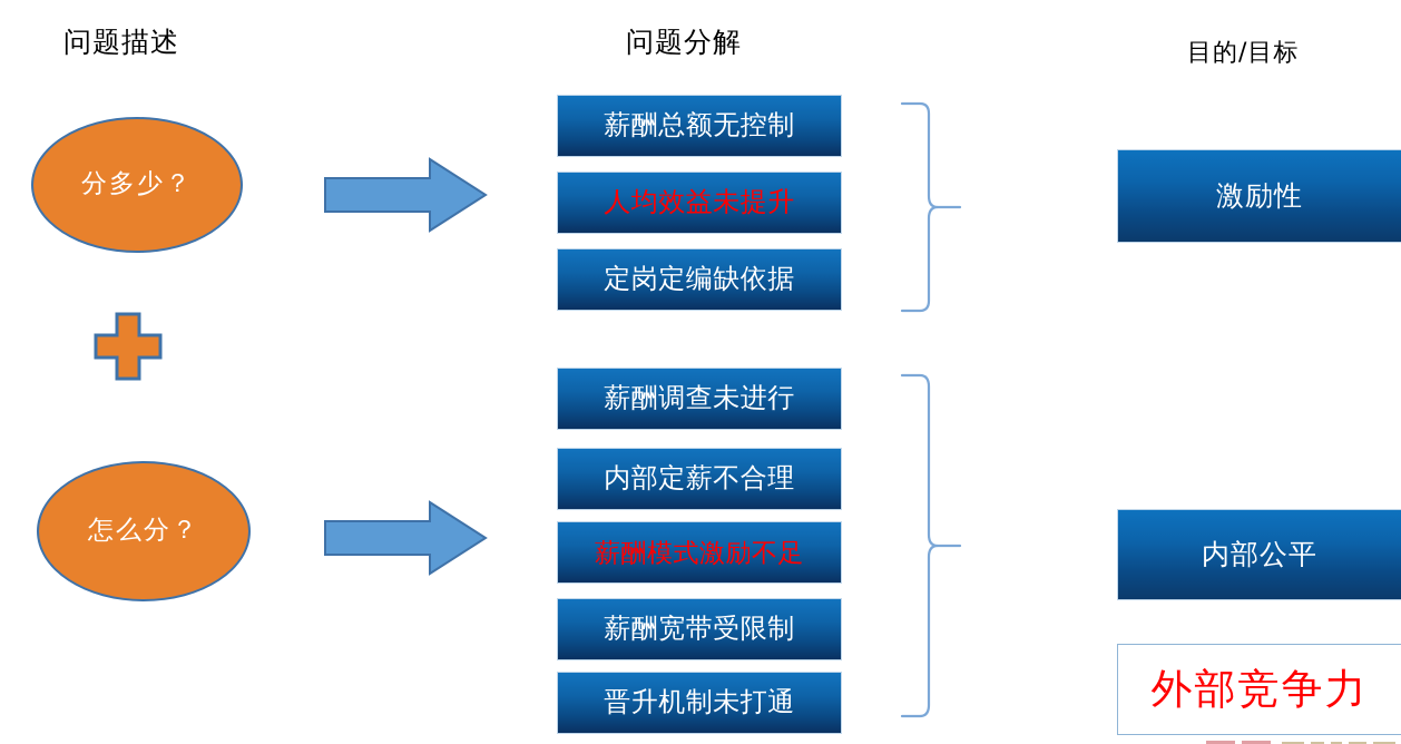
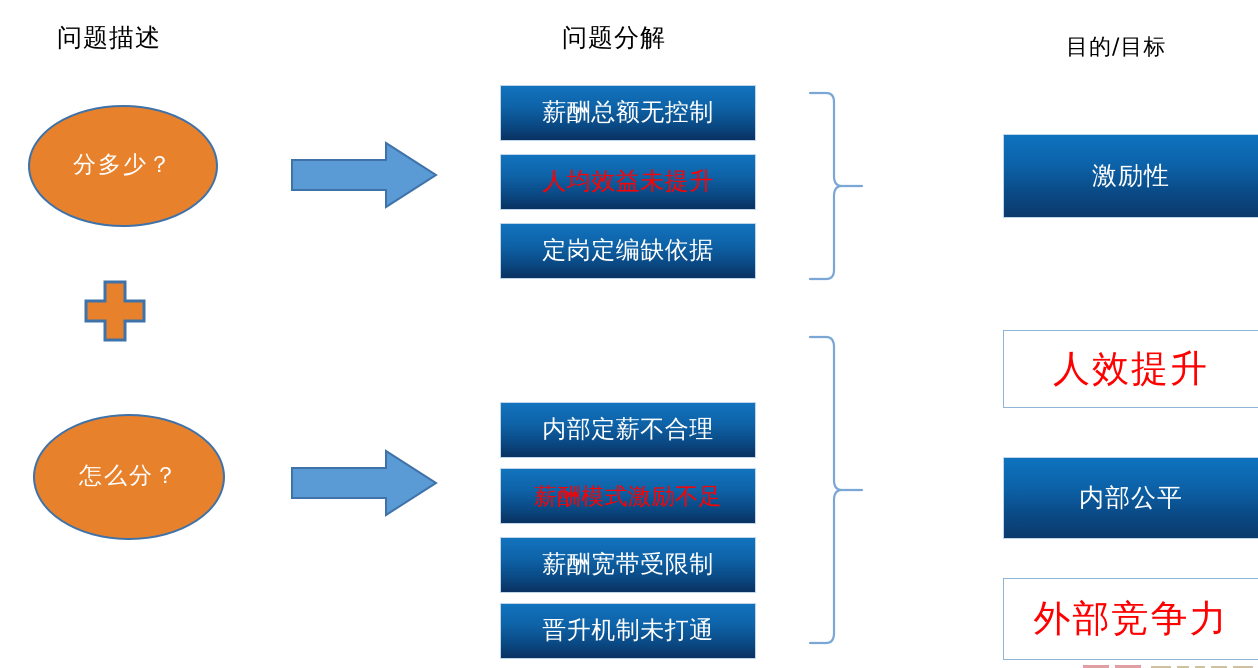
  问题描述
  问题分解
  目的/目标
  分多少？
  怎么分？
  薪酬总额无控制
  人均效益未提升
  定岗定编缺依据
- 薪酬调查未进行
  内部定薪不合理
  薪酬模式激励不足
  薪酬宽带受限制
  晋升机制未打通
  激励性
+ 人效提升
  内部公平
  外部竞争力
